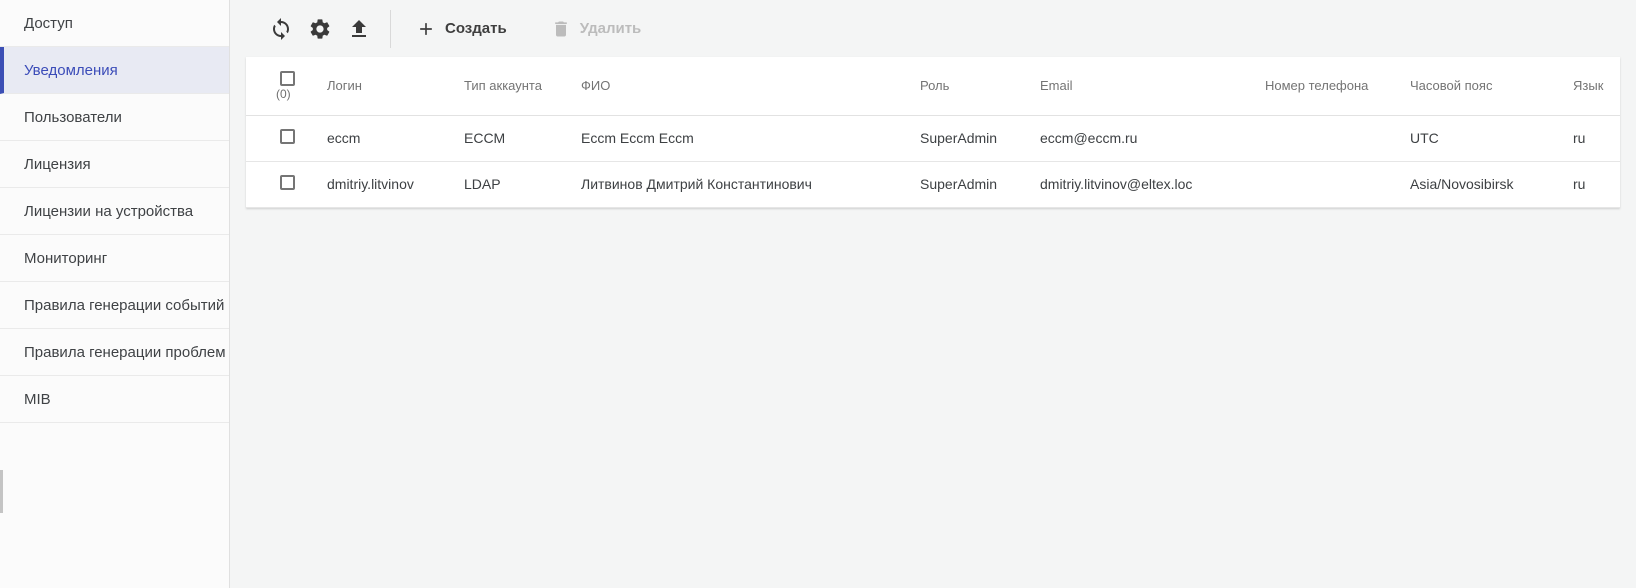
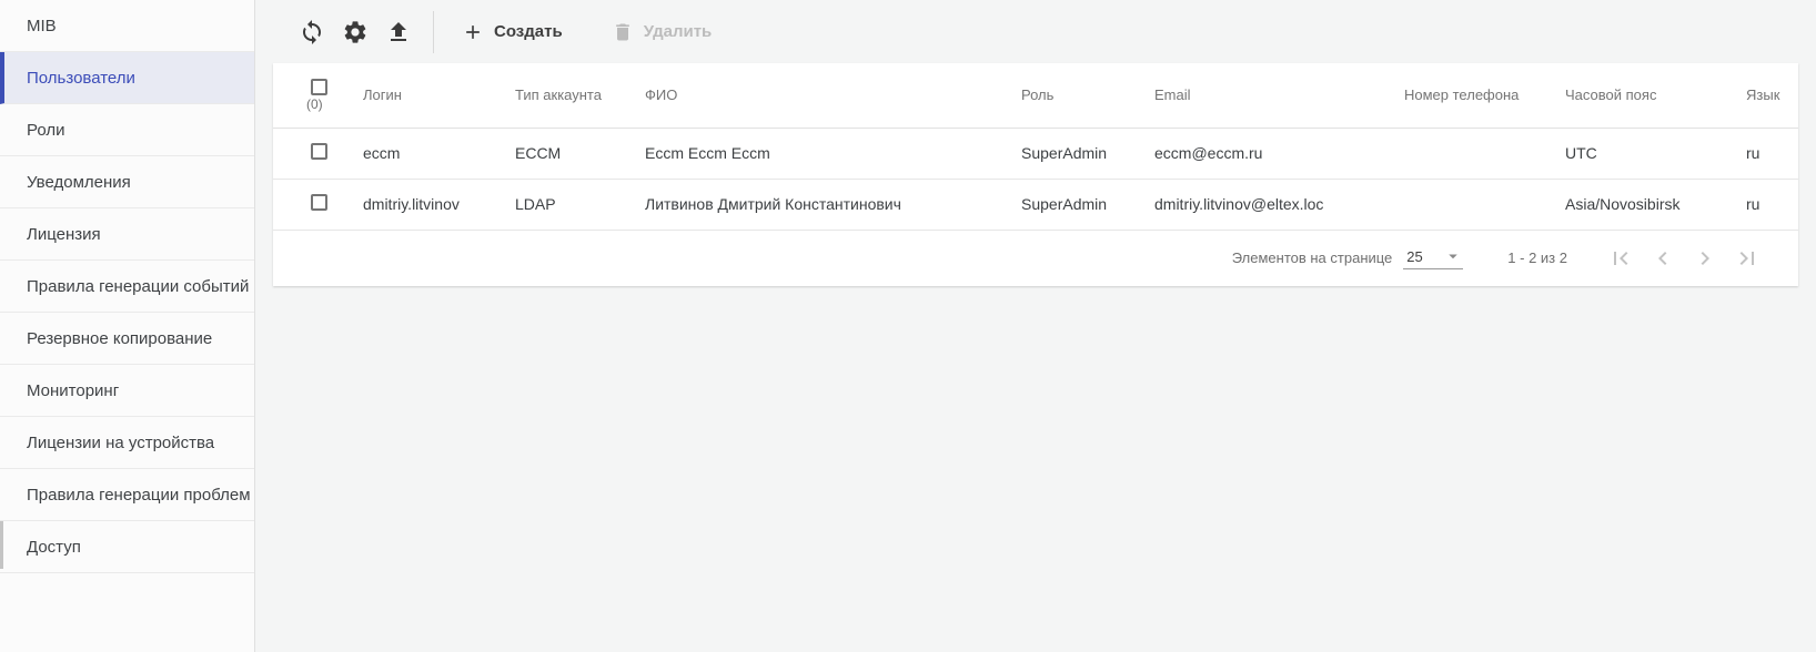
- Доступ
+ MIB
- Уведомления
+ Пользователи
+ Роли
- Пользователи
+ Уведомления
  Лицензия
- Лицензии на устройства
+ Правила генерации событий
+ Резервное копирование
  Мониторинг
- Правила генерации событий
+ Лицензии на устройства
  Правила генерации проблем
- MIB
+ Доступ
  Создать
  Удалить
  (0)	Логин	Тип аккаунта	ФИО	Роль	Email	Номер телефона	Часовой пояс	Язык
  	eccm	ECCM	Eccm Eccm Eccm	SuperAdmin	eccm@eccm.ru		UTC	ru
  	dmitriy.litvinov	LDAP	Литвинов Дмитрий Константинович	SuperAdmin	dmitriy.litvinov@eltex.loc		Asia/Novosibirsk	ru
+ Элементов на странице
+ 25
+ 1 - 2 из 2
